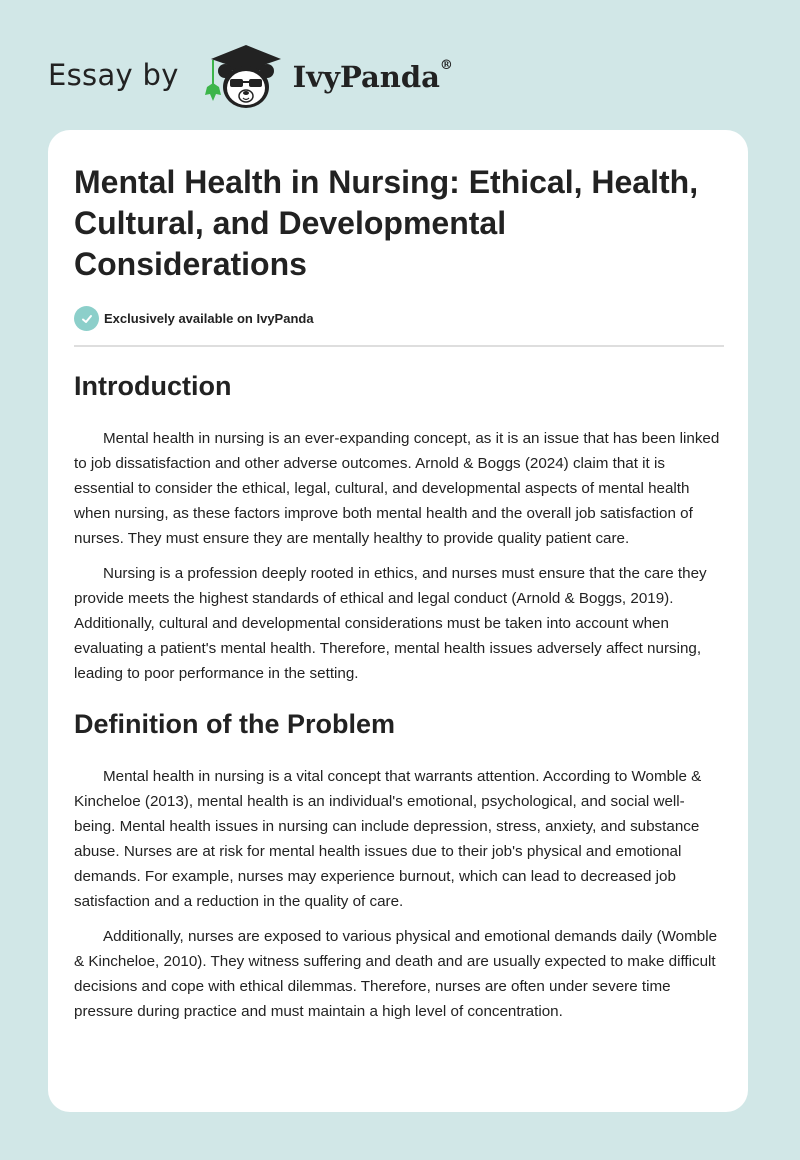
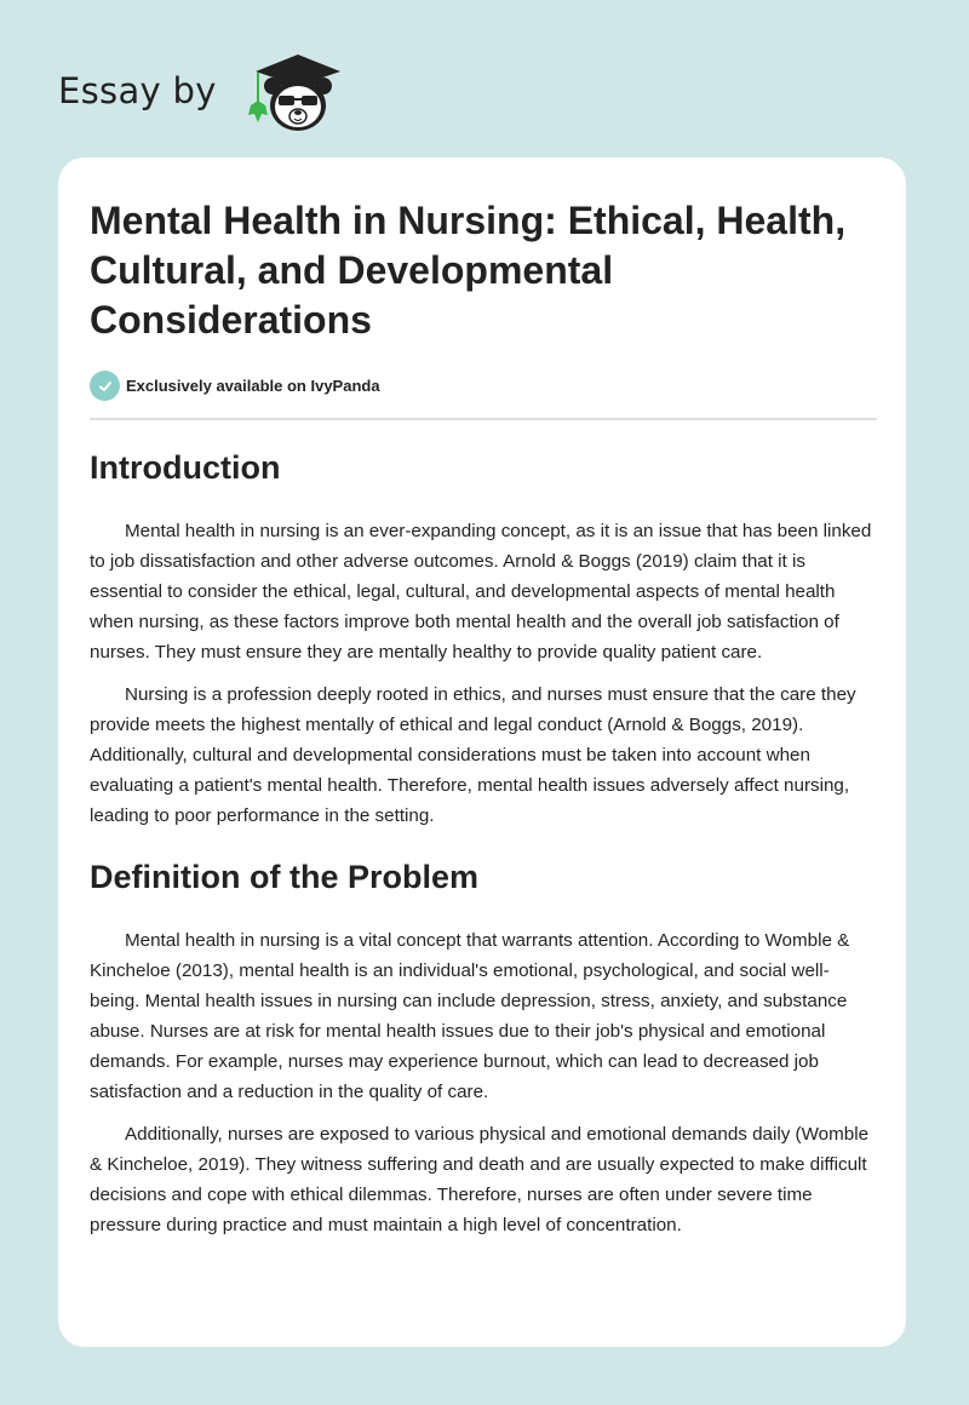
  Essay by
- IvyPanda®
  Mental Health in Nursing: Ethical, Health, Cultural, and Developmental Considerations
  Exclusively available on IvyPanda
  Introduction
- Mental health in nursing is an ever-expanding concept, as it is an issue that has been linked to job dissatisfaction and other adverse outcomes. Arnold & Boggs (2024) claim that it is essential to consider the ethical, legal, cultural, and developmental aspects of mental health when nursing, as these factors improve both mental health and the overall job satisfaction of nurses. They must ensure they are mentally healthy to provide quality patient care.
+ Mental health in nursing is an ever-expanding concept, as it is an issue that has been linked to job dissatisfaction and other adverse outcomes. Arnold & Boggs (2019) claim that it is essential to consider the ethical, legal, cultural, and developmental aspects of mental health when nursing, as these factors improve both mental health and the overall job satisfaction of nurses. They must ensure they are mentally healthy to provide quality patient care.
- Nursing is a profession deeply rooted in ethics, and nurses must ensure that the care they provide meets the highest standards of ethical and legal conduct (Arnold & Boggs, 2019). Additionally, cultural and developmental considerations must be taken into account when evaluating a patient's mental health. Therefore, mental health issues adversely affect nursing, leading to poor performance in the setting.
+ Nursing is a profession deeply rooted in ethics, and nurses must ensure that the care they provide meets the highest mentally of ethical and legal conduct (Arnold & Boggs, 2019). Additionally, cultural and developmental considerations must be taken into account when evaluating a patient's mental health. Therefore, mental health issues adversely affect nursing, leading to poor performance in the setting.
  Definition of the Problem
  Mental health in nursing is a vital concept that warrants attention. According to Womble & Kincheloe (2013), mental health is an individual's emotional, psychological, and social well-being. Mental health issues in nursing can include depression, stress, anxiety, and substance abuse. Nurses are at risk for mental health issues due to their job's physical and emotional demands. For example, nurses may experience burnout, which can lead to decreased job satisfaction and a reduction in the quality of care.
- Additionally, nurses are exposed to various physical and emotional demands daily (Womble & Kincheloe, 2010). They witness suffering and death and are usually expected to make difficult decisions and cope with ethical dilemmas. Therefore, nurses are often under severe time pressure during practice and must maintain a high level of concentration.
+ Additionally, nurses are exposed to various physical and emotional demands daily (Womble & Kincheloe, 2019). They witness suffering and death and are usually expected to make difficult decisions and cope with ethical dilemmas. Therefore, nurses are often under severe time pressure during practice and must maintain a high level of concentration.
